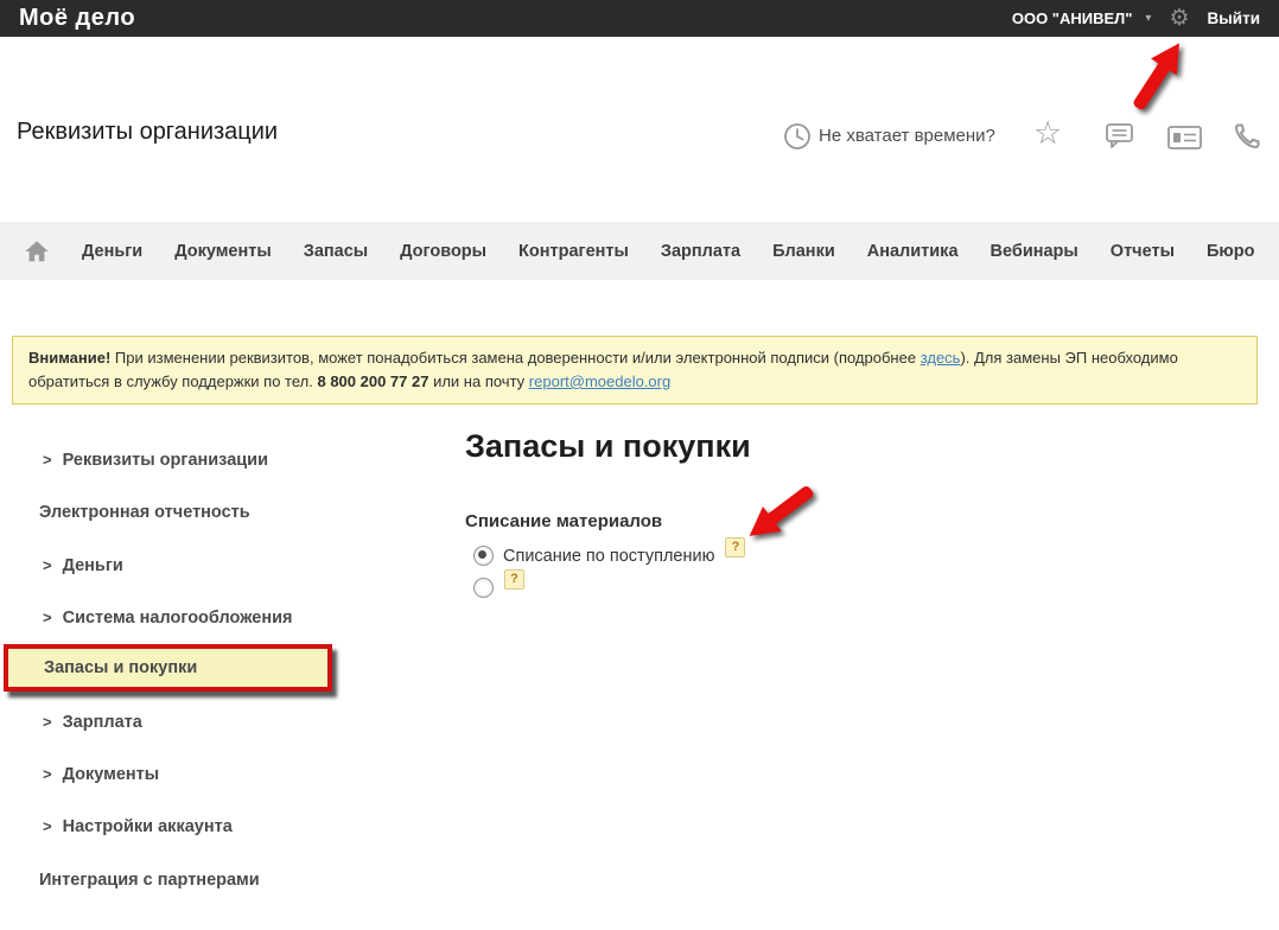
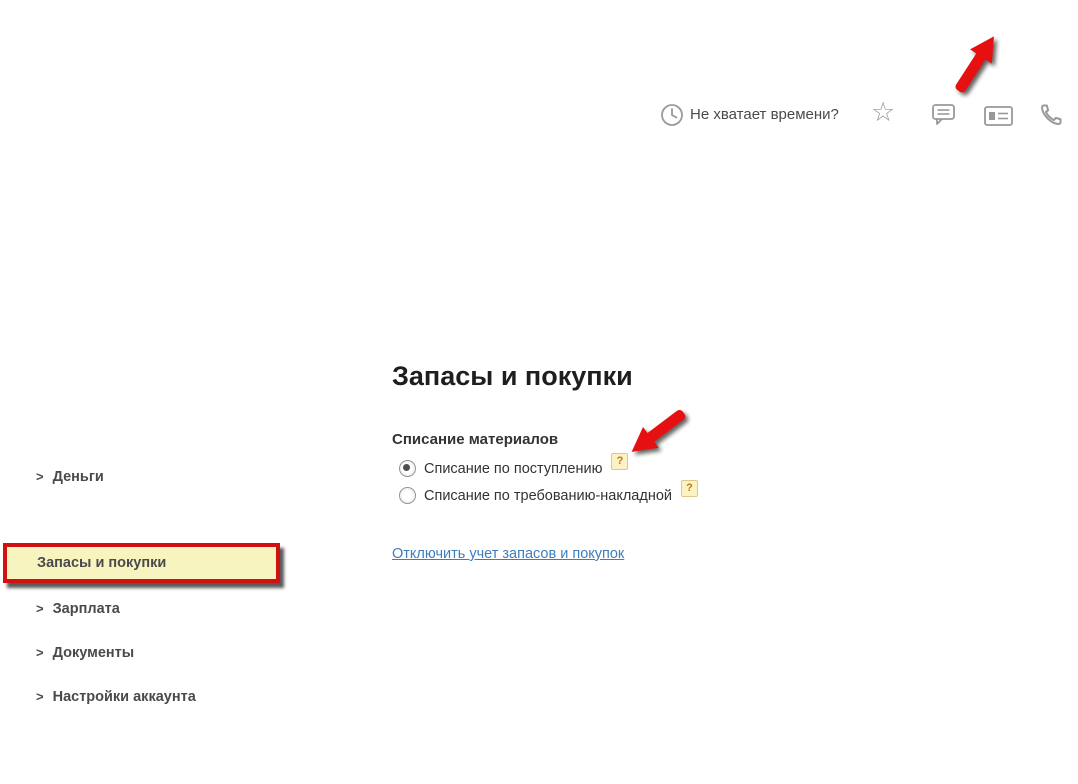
- Моё дело
- ООО "АНИВЕЛ"
- ▾
- ⚙
- Выйти
- Реквизиты организации
  Не хватает времени?
  ☆
- Деньги
- Документы
- Запасы
- Договоры
- Контрагенты
- Зарплата
- Бланки
- Аналитика
- Вебинары
- Отчеты
- Бюро
- Внимание! При изменении реквизитов, может понадобиться замена доверенности и/или электронной подписи (подробнее здесь). Для замены ЭП необходимо обратиться в службу поддержки по тел. 8 800 200 77 27 или на почту report@moedelo.org
- > Реквизиты организации
- Электронная отчетность
  > Деньги
- > Система налогообложения
  Запасы и покупки
  > Зарплата
  > Документы
  > Настройки аккаунта
- Интеграция с партнерами
  Запасы и покупки
  Списание материалов
  Списание по поступлению
  ?
+ Списание по требованию-накладной
  ?
+ Отключить учет запасов и покупок
